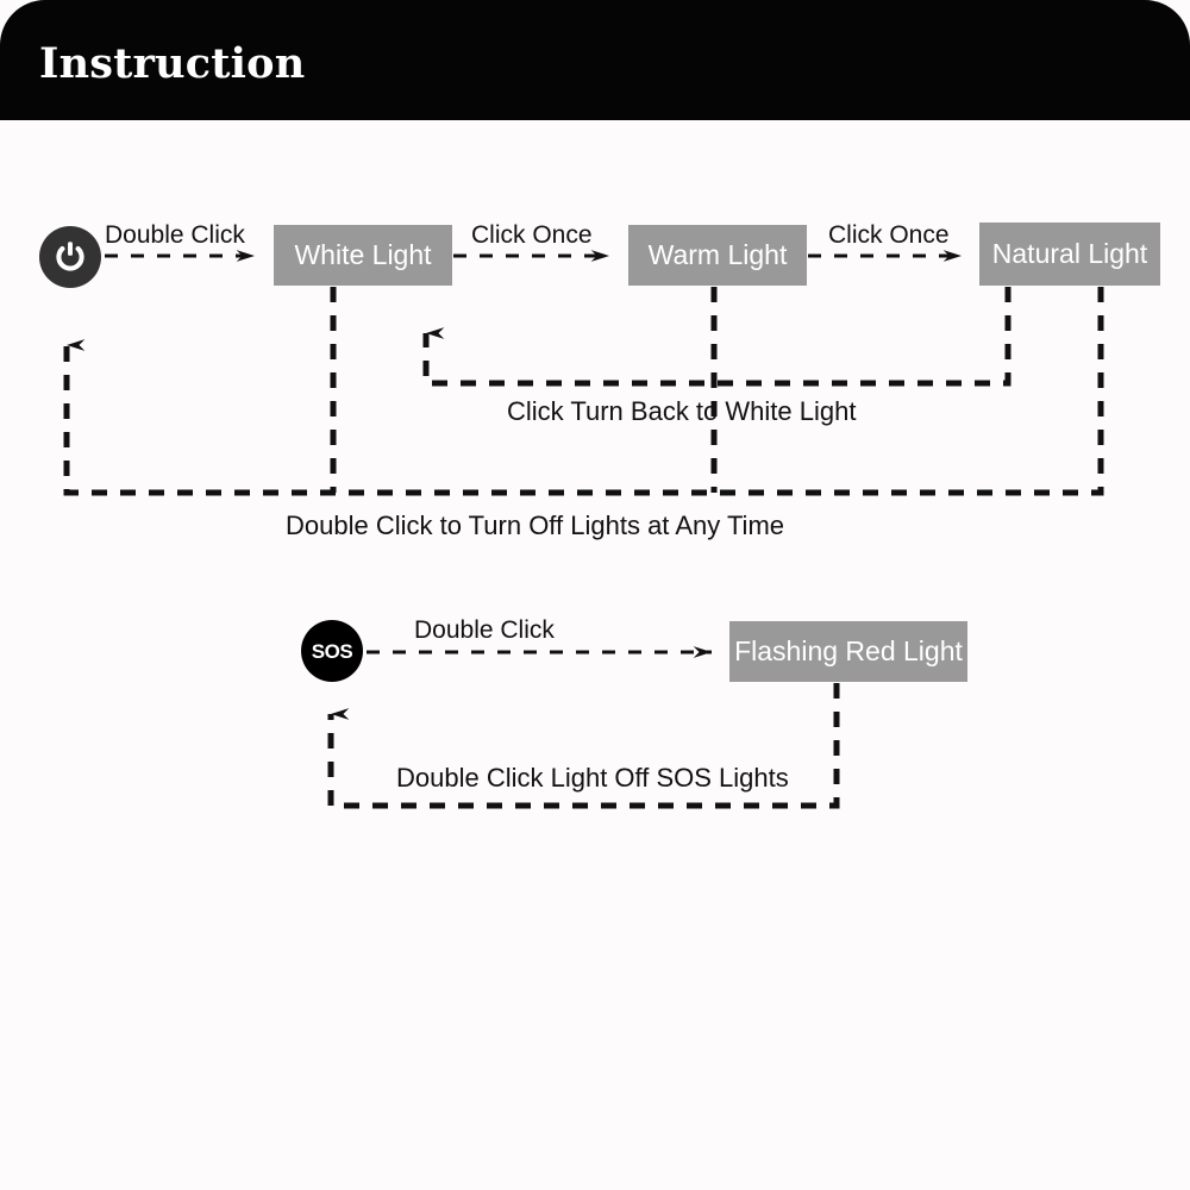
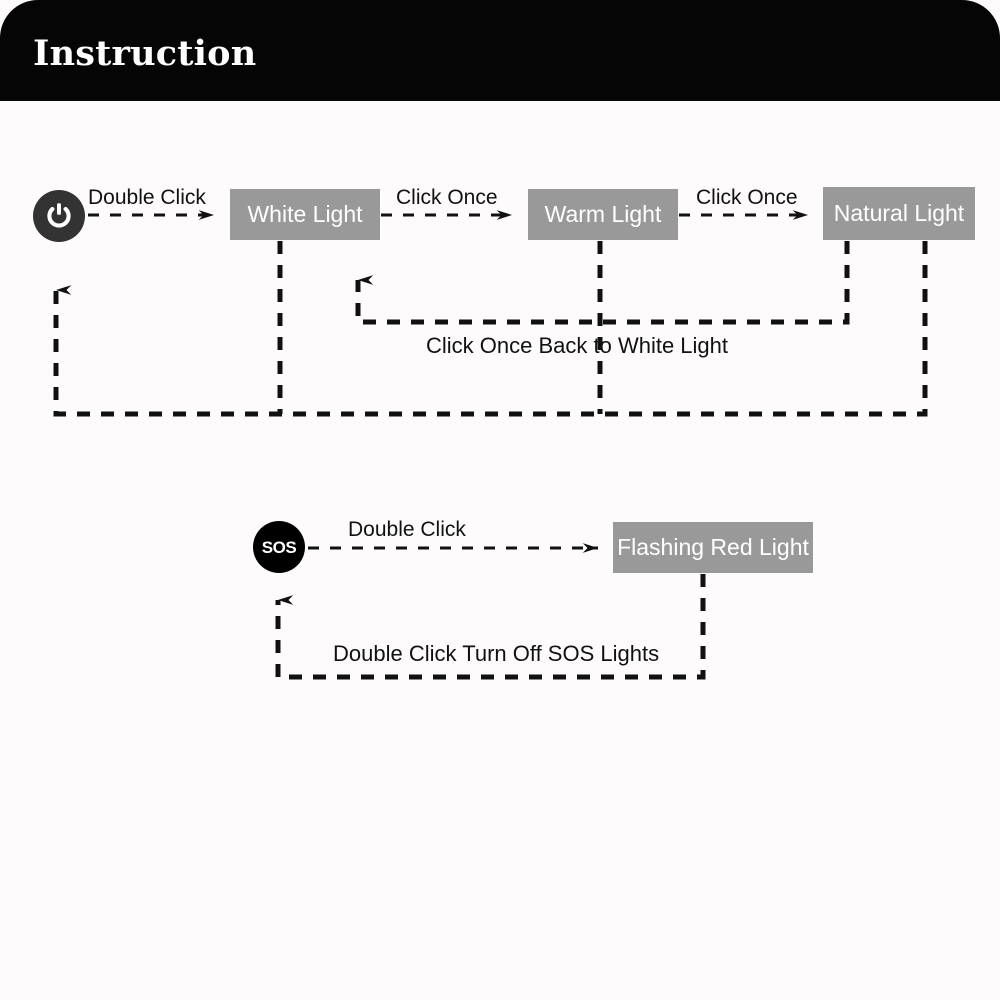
  Instruction
  SOS
  White Light
  Warm Light
  Natural Light
  Flashing Red Light
  Double Click
  Click Once
  Click Once
  Double Click
- Click Turn Back to White Light
+ Click Once Back to White Light
- Double Click to Turn Off Lights at Any Time
- Double Click Light Off SOS Lights
+ Double Click Turn Off SOS Lights
